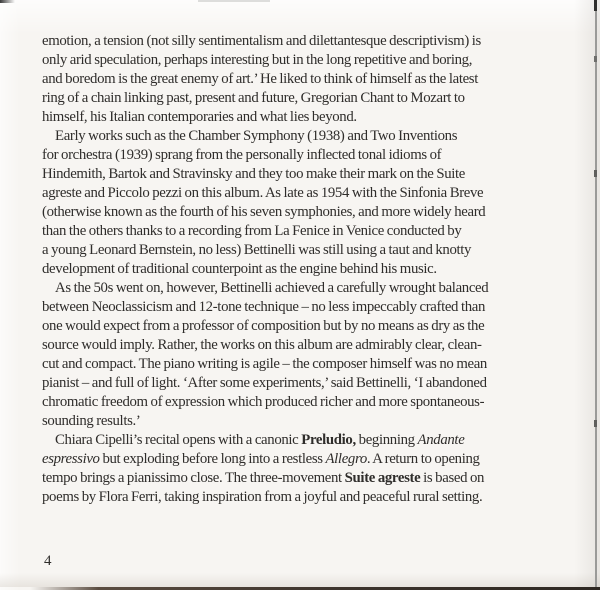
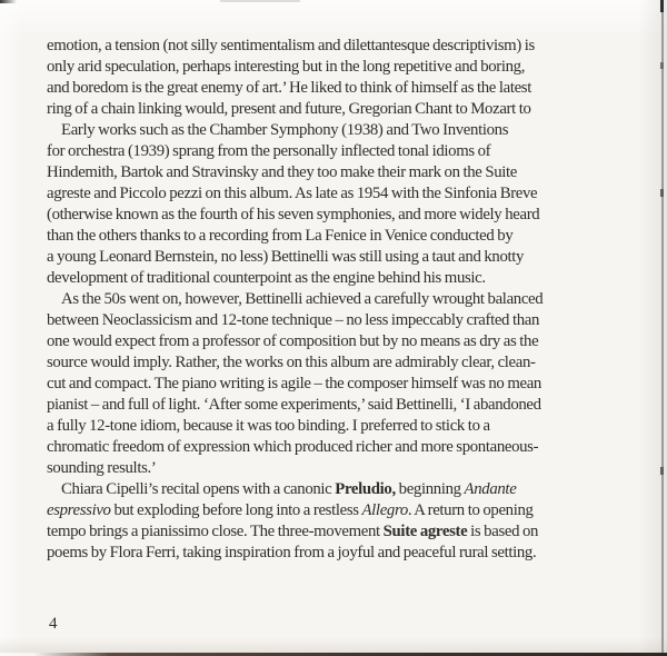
  emotion, a tension (not silly sentimentalism and dilettantesque descriptivism) is
  only arid speculation, perhaps interesting but in the long repetitive and boring,
  and boredom is the great enemy of art.’ He liked to think of himself as the latest
- ring of a chain linking past, present and future, Gregorian Chant to Mozart to
+ ring of a chain linking would, present and future, Gregorian Chant to Mozart to
- himself, his Italian contemporaries and what lies beyond.
  Early works such as the Chamber Symphony (1938) and Two Inventions
  for orchestra (1939) sprang from the personally inflected tonal idioms of
  Hindemith, Bartok and Stravinsky and they too make their mark on the Suite
  agreste and Piccolo pezzi on this album. As late as 1954 with the Sinfonia Breve
  (otherwise known as the fourth of his seven symphonies, and more widely heard
  than the others thanks to a recording from La Fenice in Venice conducted by
  a young Leonard Bernstein, no less) Bettinelli was still using a taut and knotty
  development of traditional counterpoint as the engine behind his music.
  As the 50s went on, however, Bettinelli achieved a carefully wrought balanced
  between Neoclassicism and 12-tone technique – no less impeccably crafted than
  one would expect from a professor of composition but by no means as dry as the
  source would imply. Rather, the works on this album are admirably clear, clean-
  cut and compact. The piano writing is agile – the composer himself was no mean
  pianist – and full of light. ‘After some experiments,’ said Bettinelli, ‘I abandoned
+ a fully 12-tone idiom, because it was too binding. I preferred to stick to a
  chromatic freedom of expression which produced richer and more spontaneous-
  sounding results.’
  Chiara Cipelli’s recital opens with a canonic Preludio, beginning Andante
  espressivo but exploding before long into a restless Allegro. A return to opening
  tempo brings a pianissimo close. The three-movement Suite agreste is based on
  poems by Flora Ferri, taking inspiration from a joyful and peaceful rural setting.
  4
